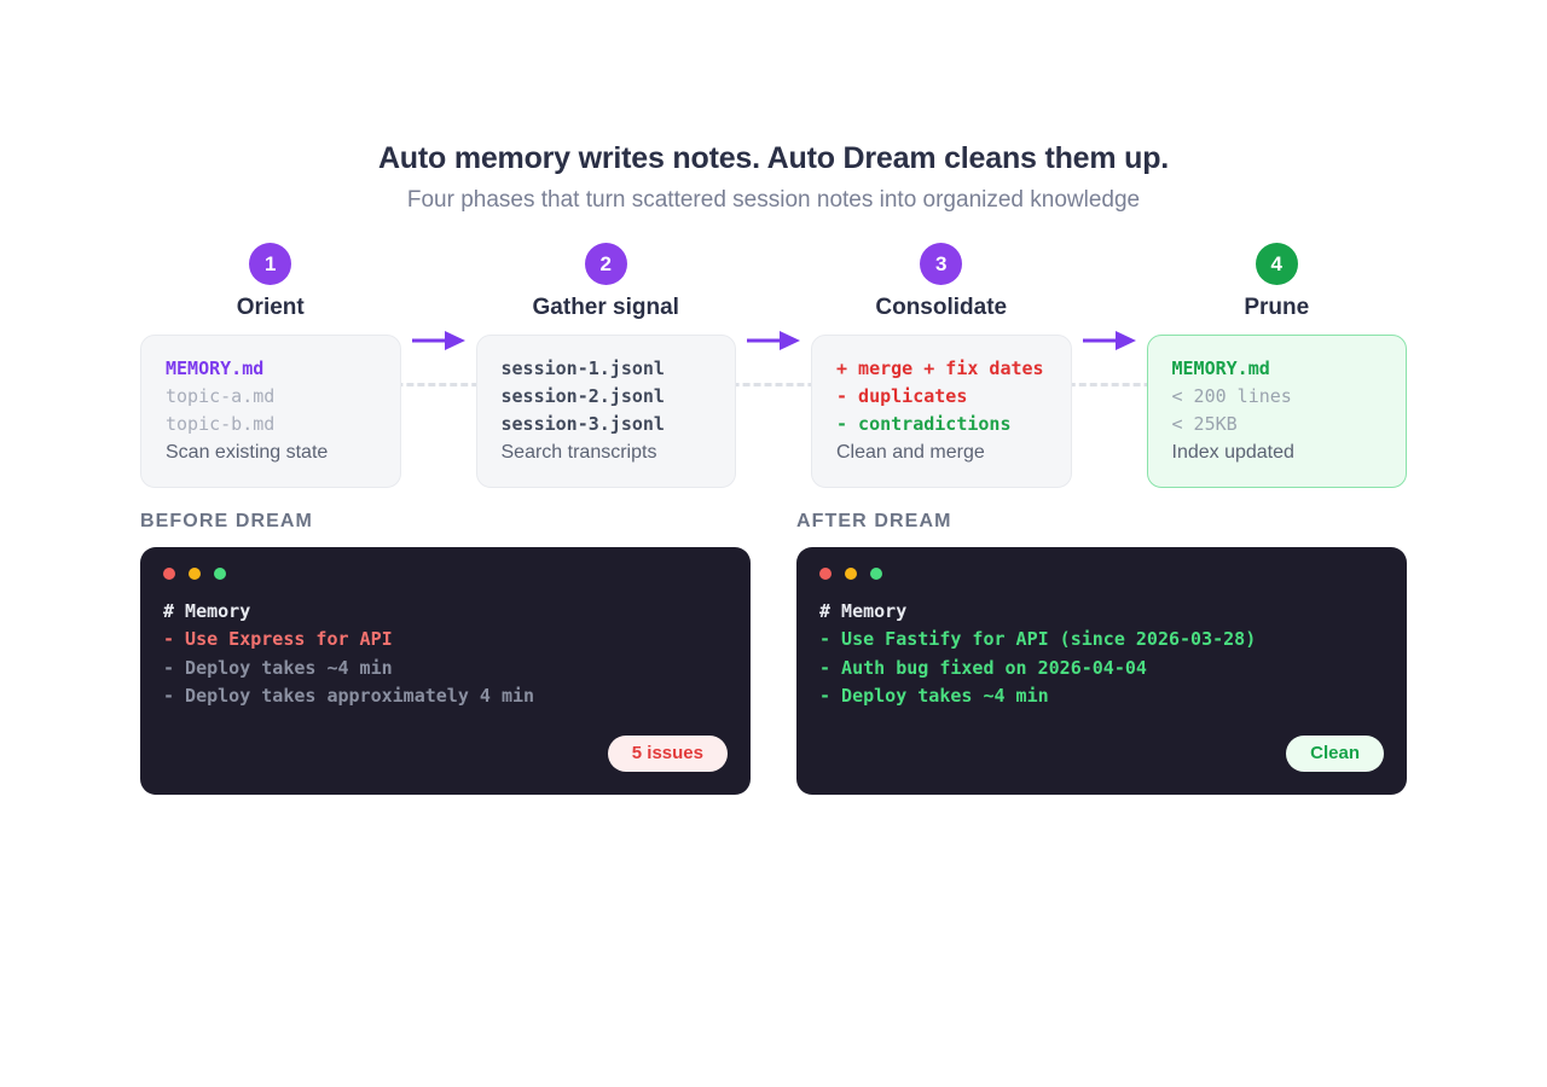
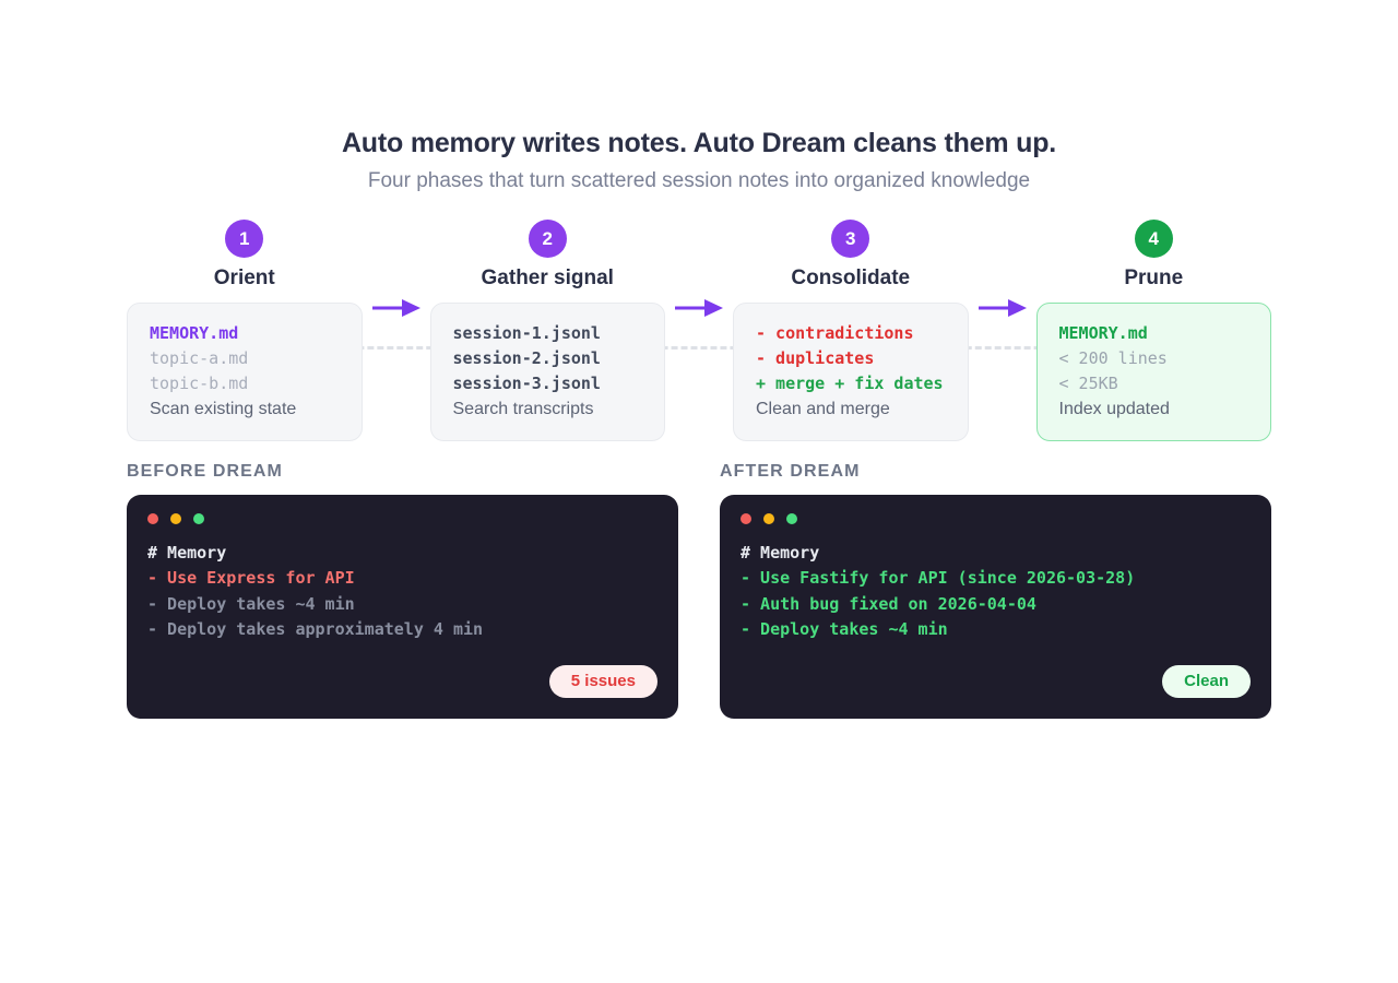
  Auto memory writes notes. Auto Dream cleans them up.
  Four phases that turn scattered session notes into organized knowledge
  1
  Orient
  MEMORY.md
  topic-a.md
  topic-b.md
  Scan existing state
  2
  Gather signal
  session-1.jsonl
  session-2.jsonl
  session-3.jsonl
  Search transcripts
  3
  Consolidate
- + merge + fix dates
+ - contradictions
  - duplicates
- - contradictions
+ + merge + fix dates
  Clean and merge
  4
  Prune
  MEMORY.md
  < 200 lines
  < 25KB
  Index updated
  BEFORE DREAM
  # Memory
  - Use Express for API
  - Deploy takes ~4 min
  - Deploy takes approximately 4 min
  5 issues
  AFTER DREAM
  # Memory
  - Use Fastify for API (since 2026-03-28)
  - Auth bug fixed on 2026-04-04
  - Deploy takes ~4 min
  Clean
